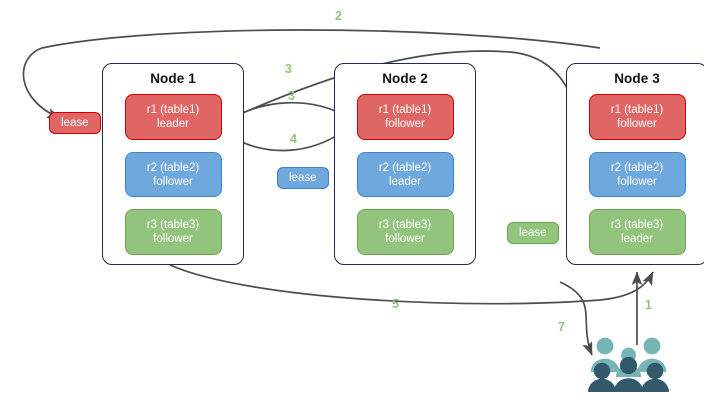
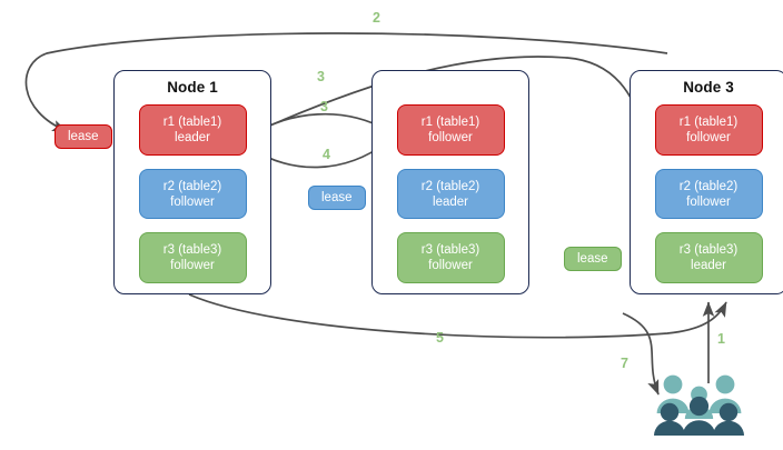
  Node 1
  r1 (table1)
  leader
  r2 (table2)
  follower
  r3 (table3)
  follower
- Node 2
  r1 (table1)
  follower
  r2 (table2)
  leader
  r3 (table3)
  follower
  Node 3
  r1 (table1)
  follower
  r2 (table2)
  follower
  r3 (table3)
  leader
  lease
  lease
  lease
  2
  3
  3
  4
  5
  1
  7
